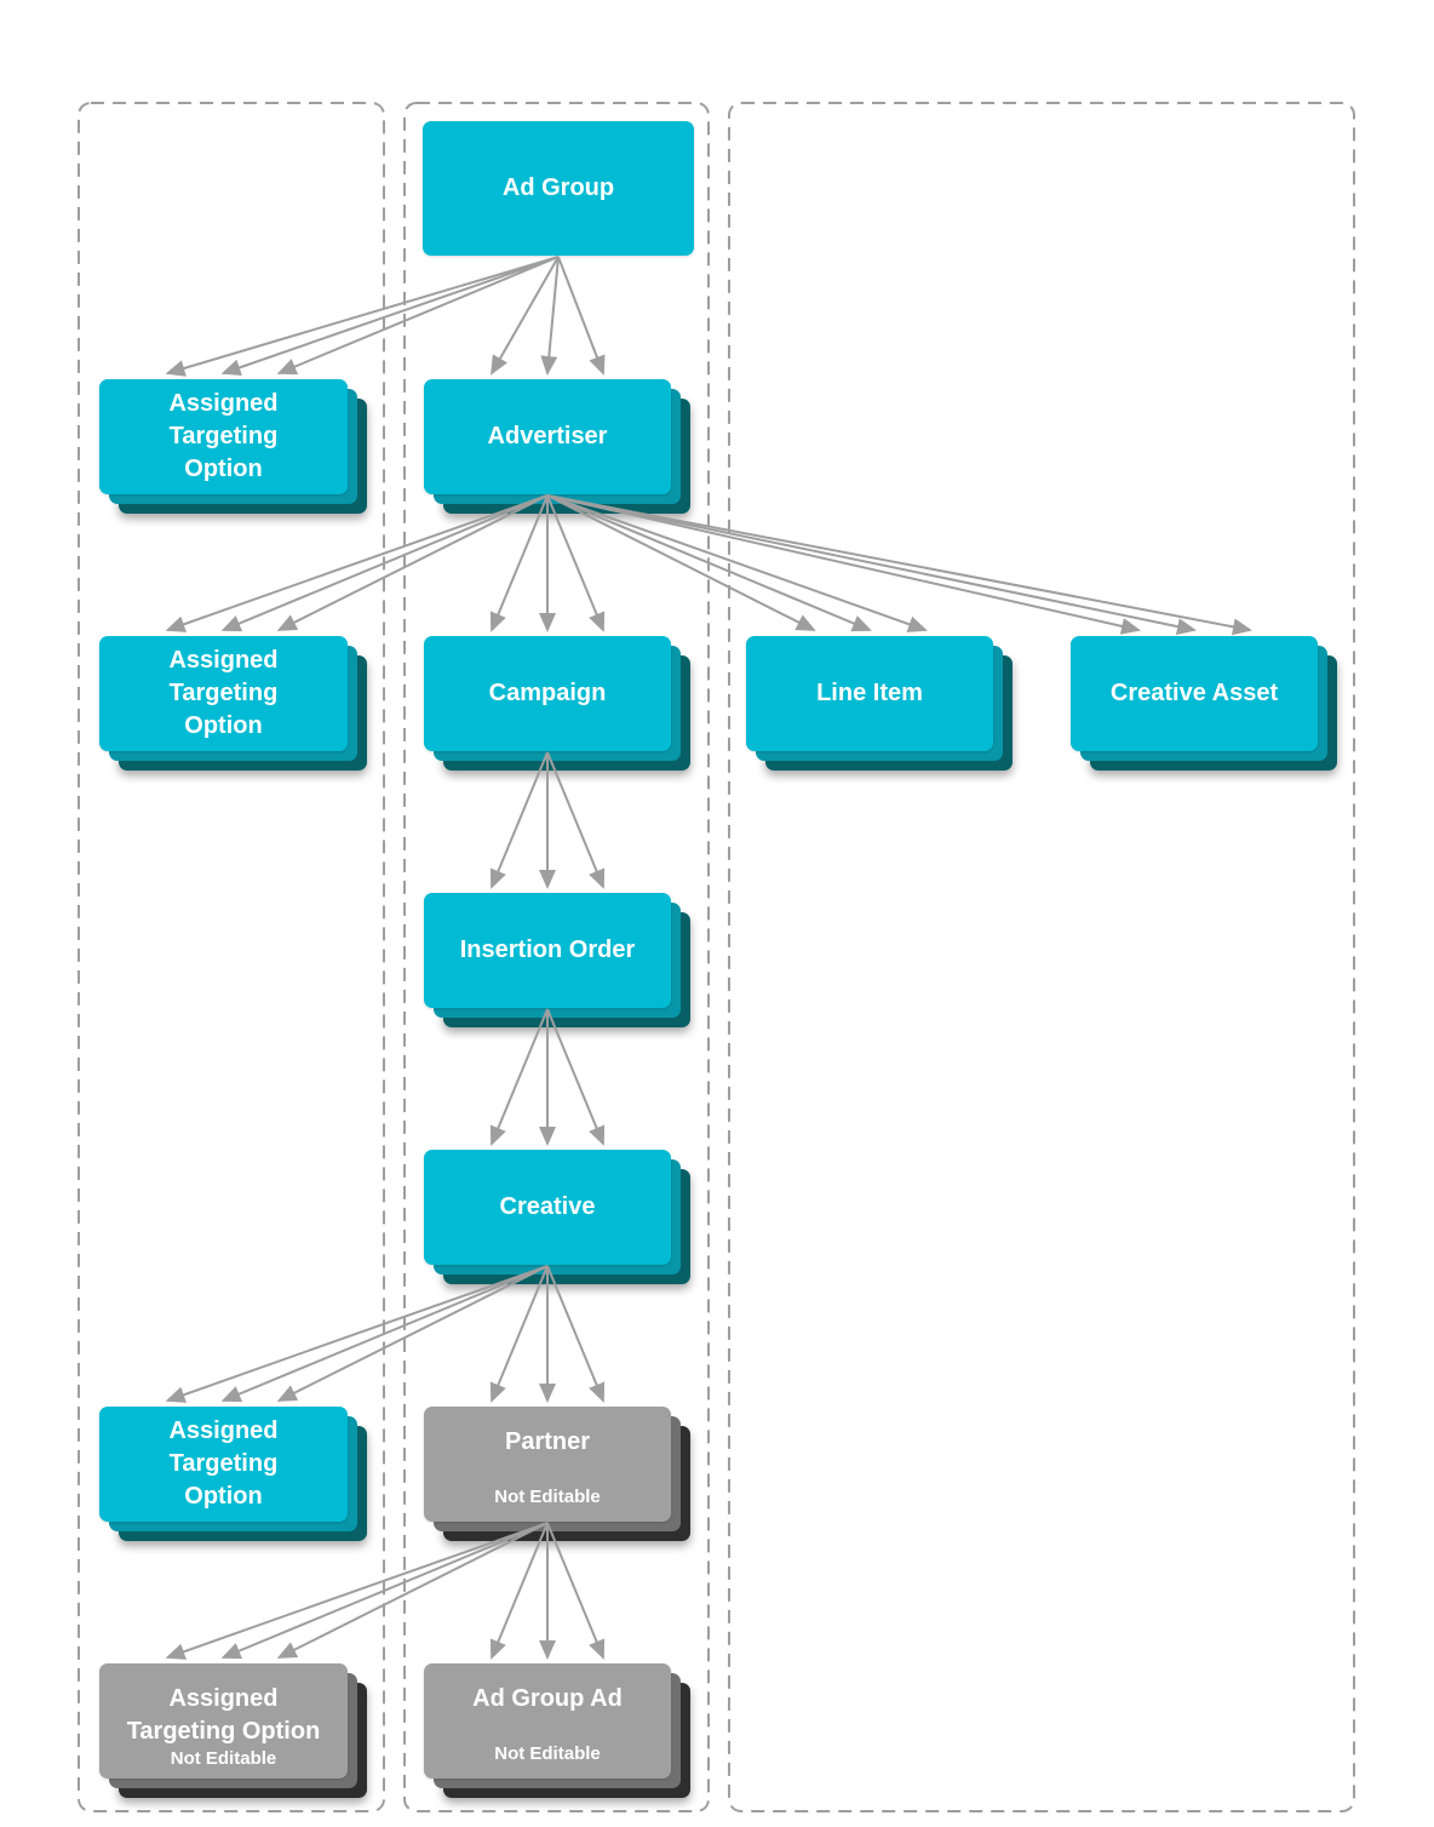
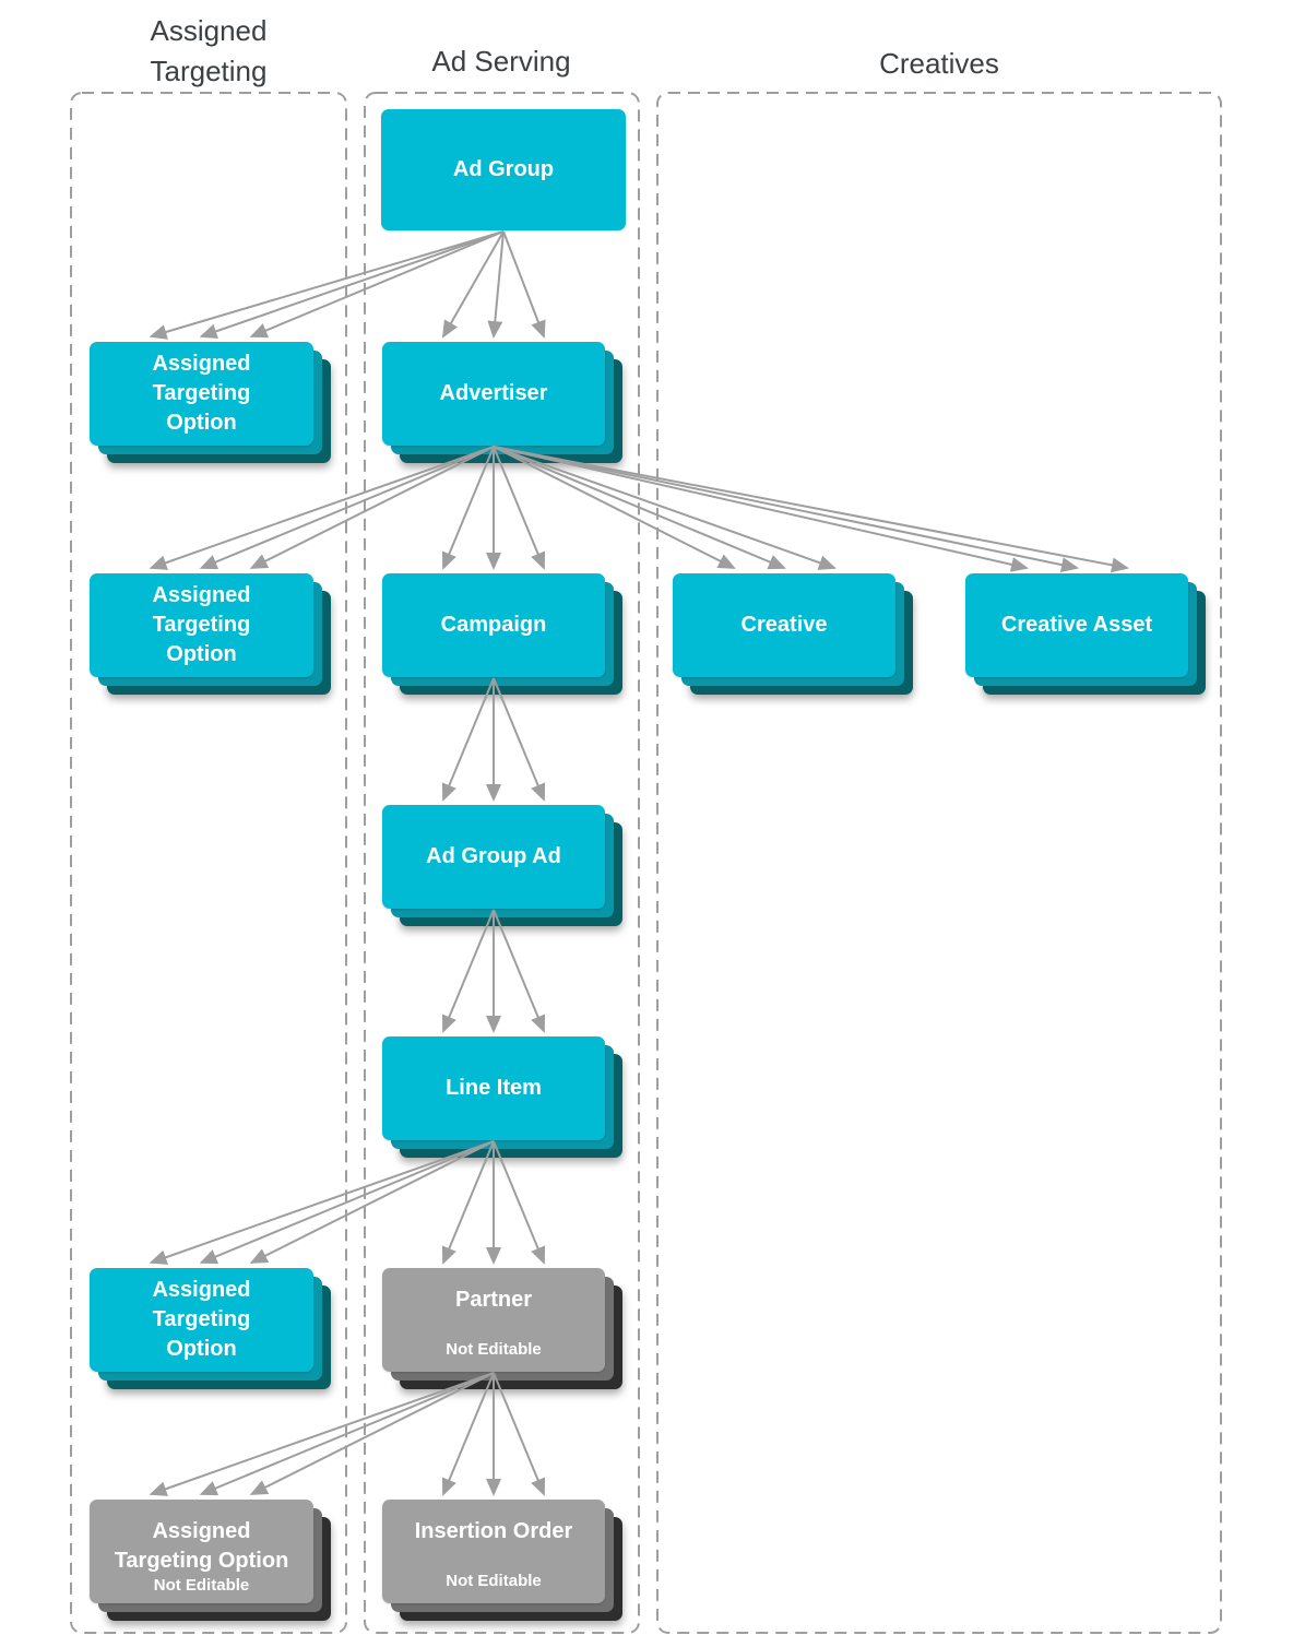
+ Assigned Targeting
+ Ad Serving
+ Creatives
  Ad Group
  Assigned
  Targeting
  Option
  Advertiser
  Assigned
  Targeting
  Option
  Campaign
- Line Item
+ Creative
  Creative Asset
- Insertion Order
+ Ad Group Ad
- Creative
+ Line Item
  Assigned
  Targeting
  Option
  Partner
  Not Editable
  Assigned
  Targeting Option
  Not Editable
- Ad Group Ad
+ Insertion Order
  Not Editable
